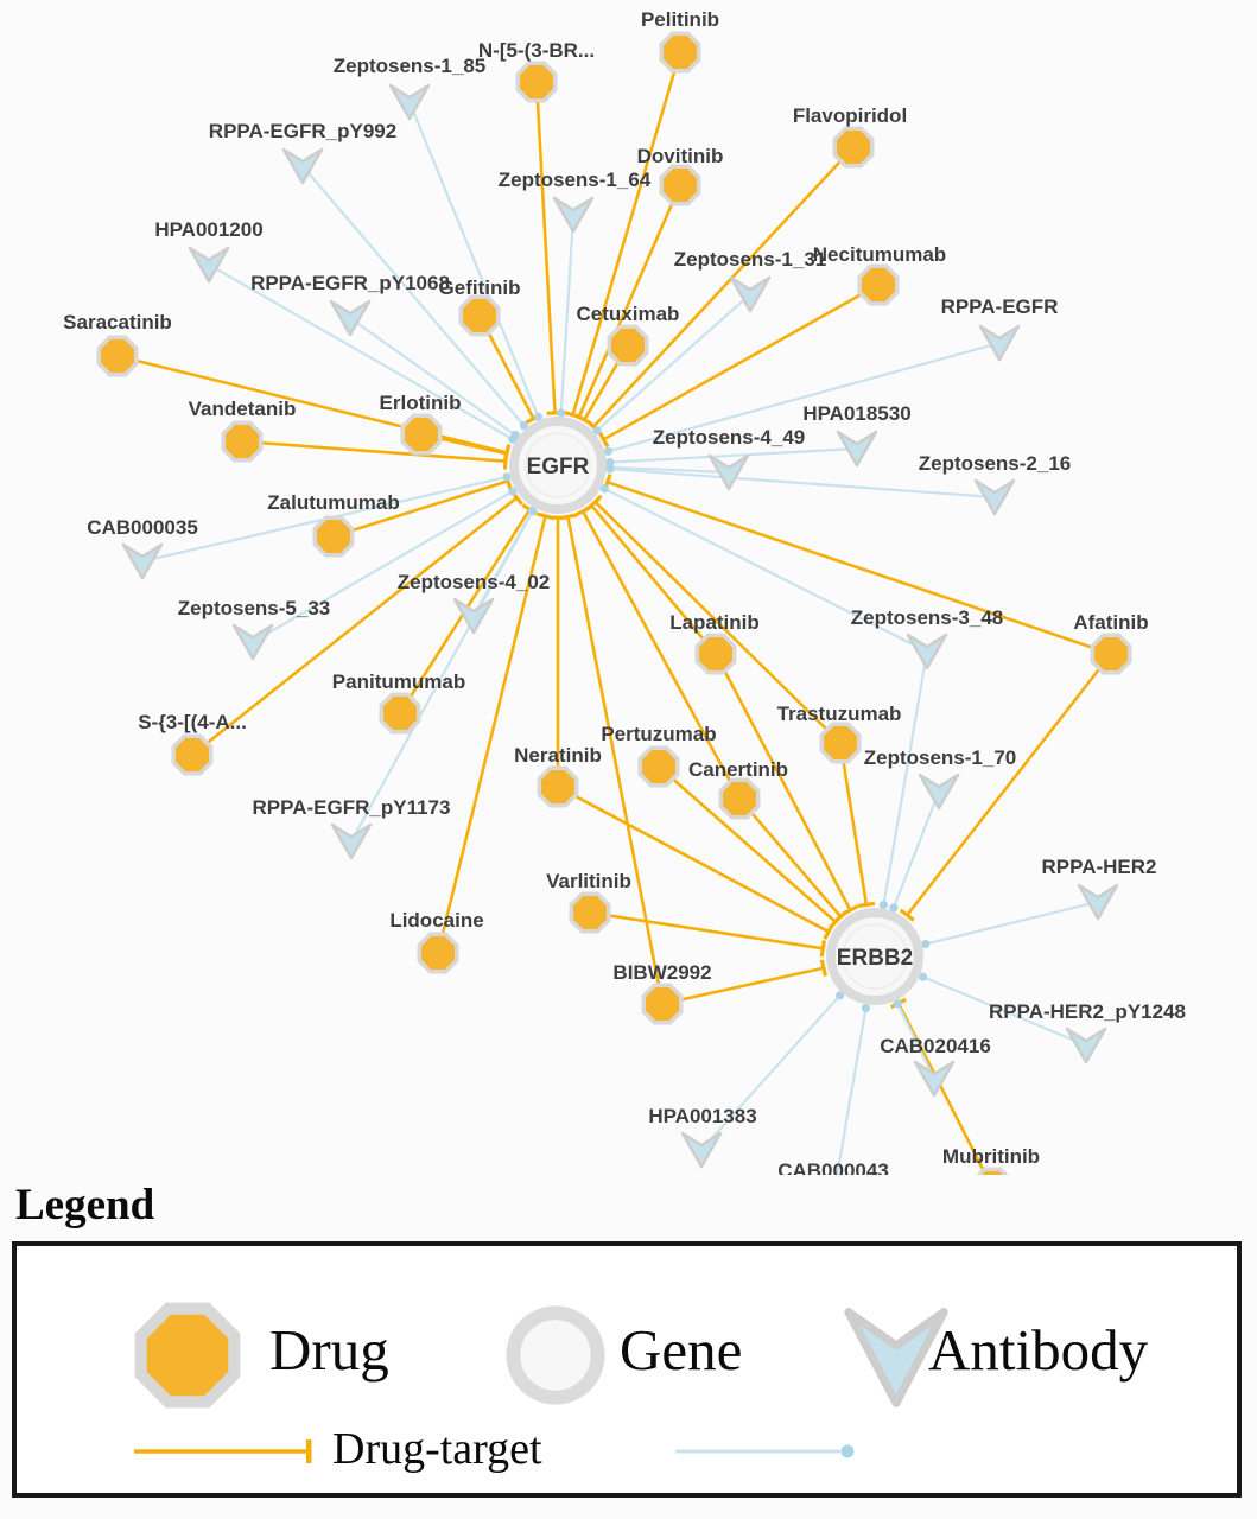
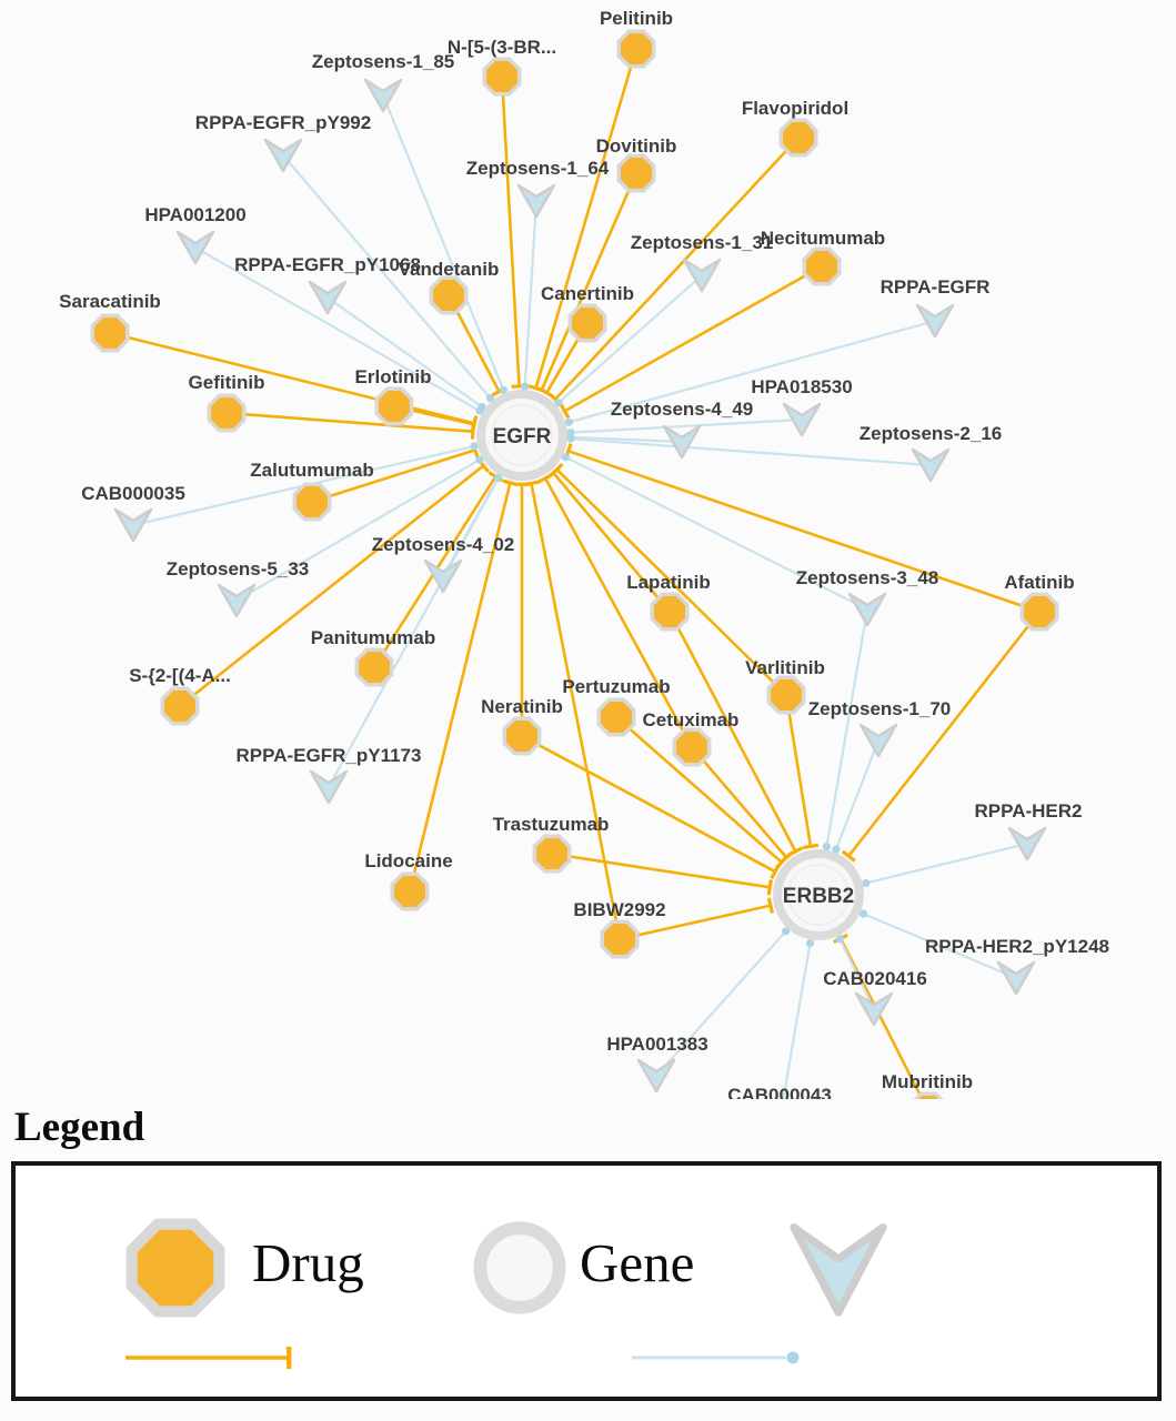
  Pelitinib
  N-[5-(3-BR...
  Dovitinib
  Flavopiridol
  Necitumumab
- Gefitinib
+ Vandetanib
- Cetuximab
+ Canertinib
  Saracatinib
- Vandetanib
+ Gefitinib
  Erlotinib
  Zalutumumab
  Panitumumab
- S-{3-[(4-A...
+ S-{2-[(4-A...
  Lapatinib
  Afatinib
- Trastuzumab
+ Varlitinib
  Pertuzumab
  Neratinib
- Canertinib
+ Cetuximab
- Varlitinib
+ Trastuzumab
  Lidocaine
  BIBW2992
  Mubritinib
  Zeptosens-1_85
  RPPA-EGFR_pY992
  HPA001200
  RPPA-EGFR_pY1068
  Zeptosens-1_64
  Zeptosens-1_31
  RPPA-EGFR
  HPA018530
  Zeptosens-4_49
  Zeptosens-2_16
  CAB000035
  Zeptosens-5_33
  Zeptosens-4_02
  Zeptosens-3_48
  Zeptosens-1_70
  RPPA-EGFR_pY1173
  RPPA-HER2
  RPPA-HER2_pY1248
  CAB020416
  HPA001383
  CAB000043
  EGFR
  ERBB2
  Legend
  Drug
  Gene
- Antibody
- Drug-target
